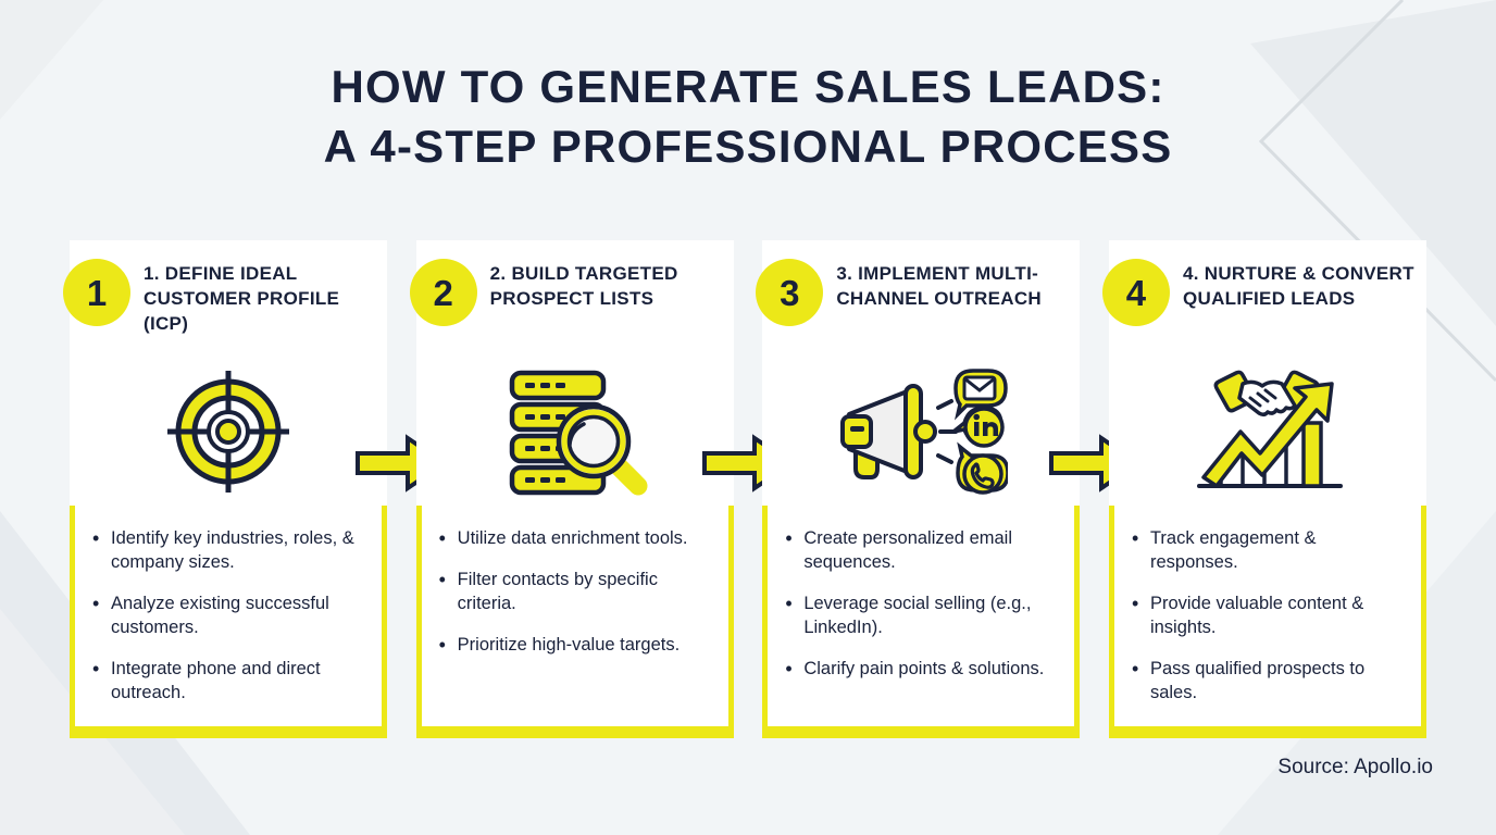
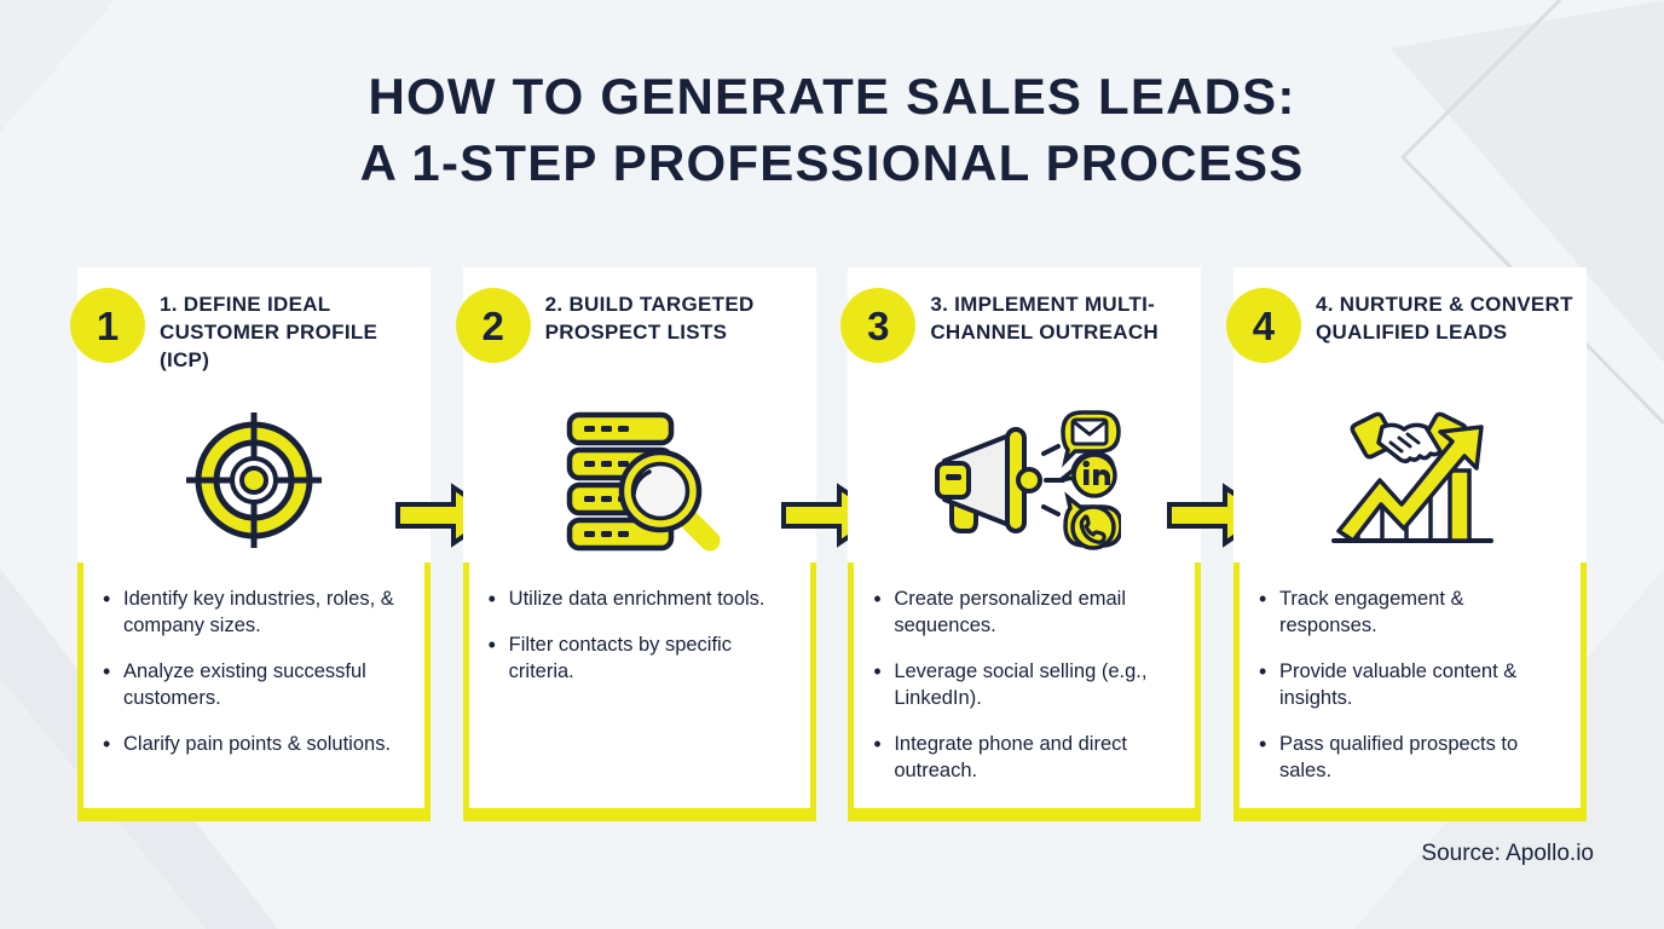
  HOW TO GENERATE SALES LEADS:
- A 4-STEP PROFESSIONAL PROCESS
+ A 1-STEP PROFESSIONAL PROCESS
  1
  1. DEFINE IDEAL CUSTOMER PROFILE (ICP)
  Identify key industries, roles, & company sizes.
  Analyze existing successful customers.
- Integrate phone and direct outreach.
+ Clarify pain points & solutions.
  2
  2. BUILD TARGETED PROSPECT LISTS
  Utilize data enrichment tools.
  Filter contacts by specific criteria.
- Prioritize high-value targets.
  3
  3. IMPLEMENT MULTI-CHANNEL OUTREACH
  Create personalized email sequences.
  Leverage social selling (e.g., LinkedIn).
- Clarify pain points & solutions.
+ Integrate phone and direct outreach.
  4
  4. NURTURE & CONVERT QUALIFIED LEADS
  Track engagement & responses.
  Provide valuable content & insights.
  Pass qualified prospects to sales.
  Source: Apollo.io
